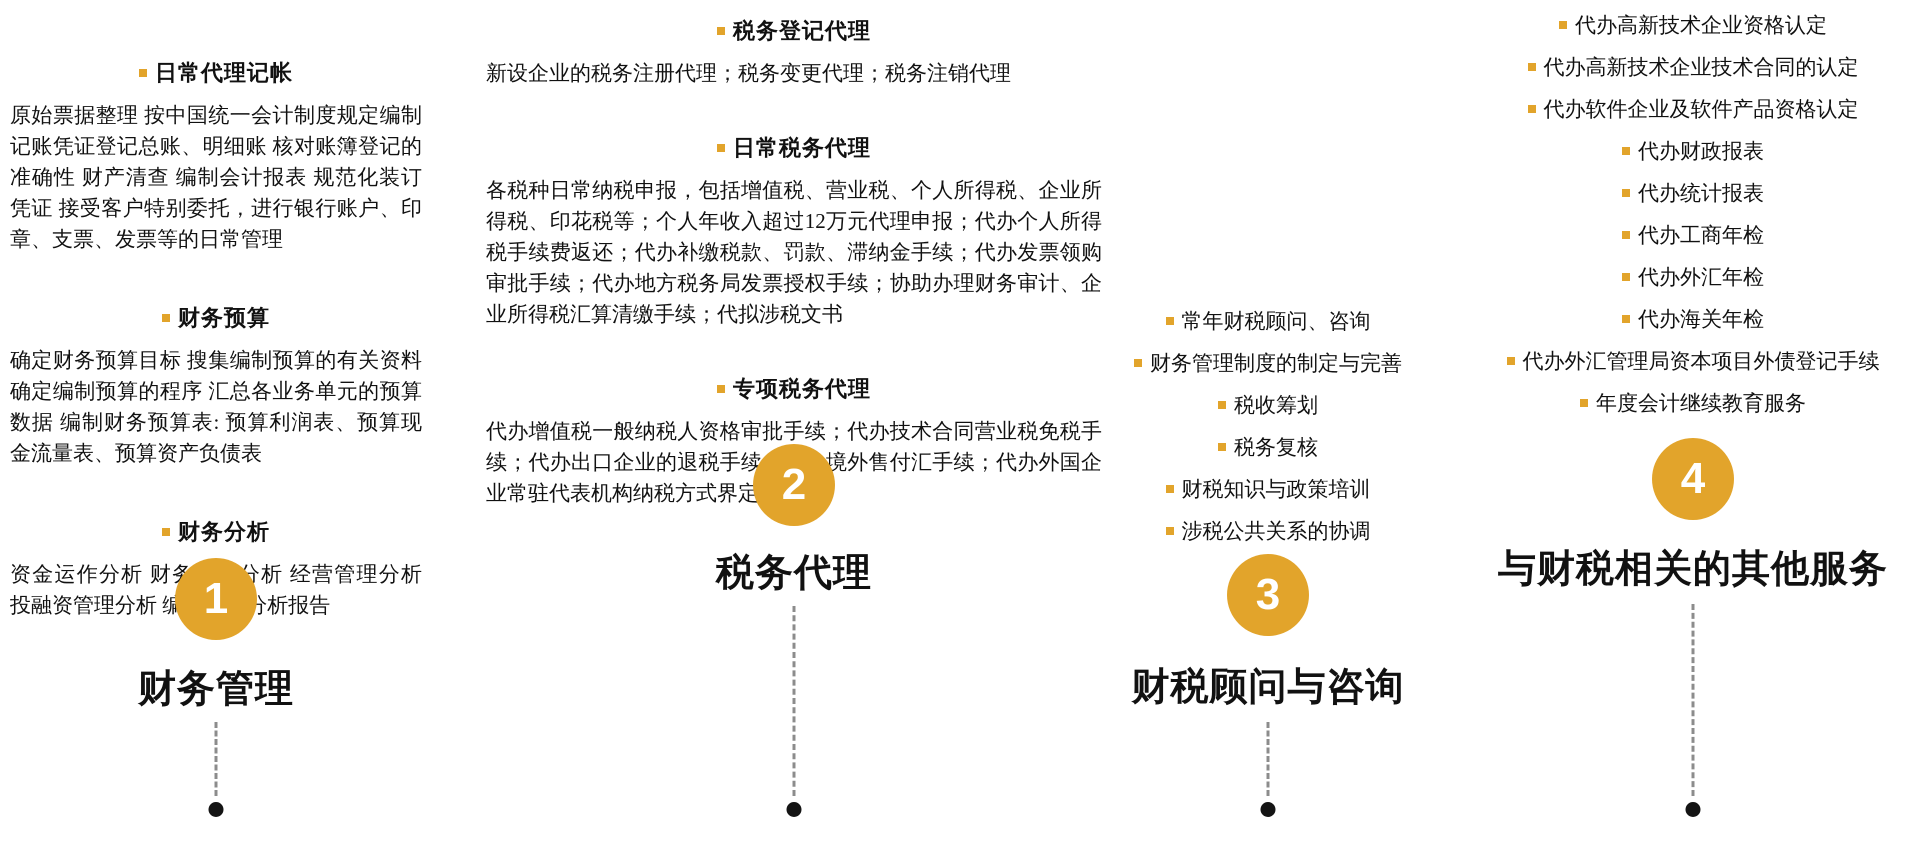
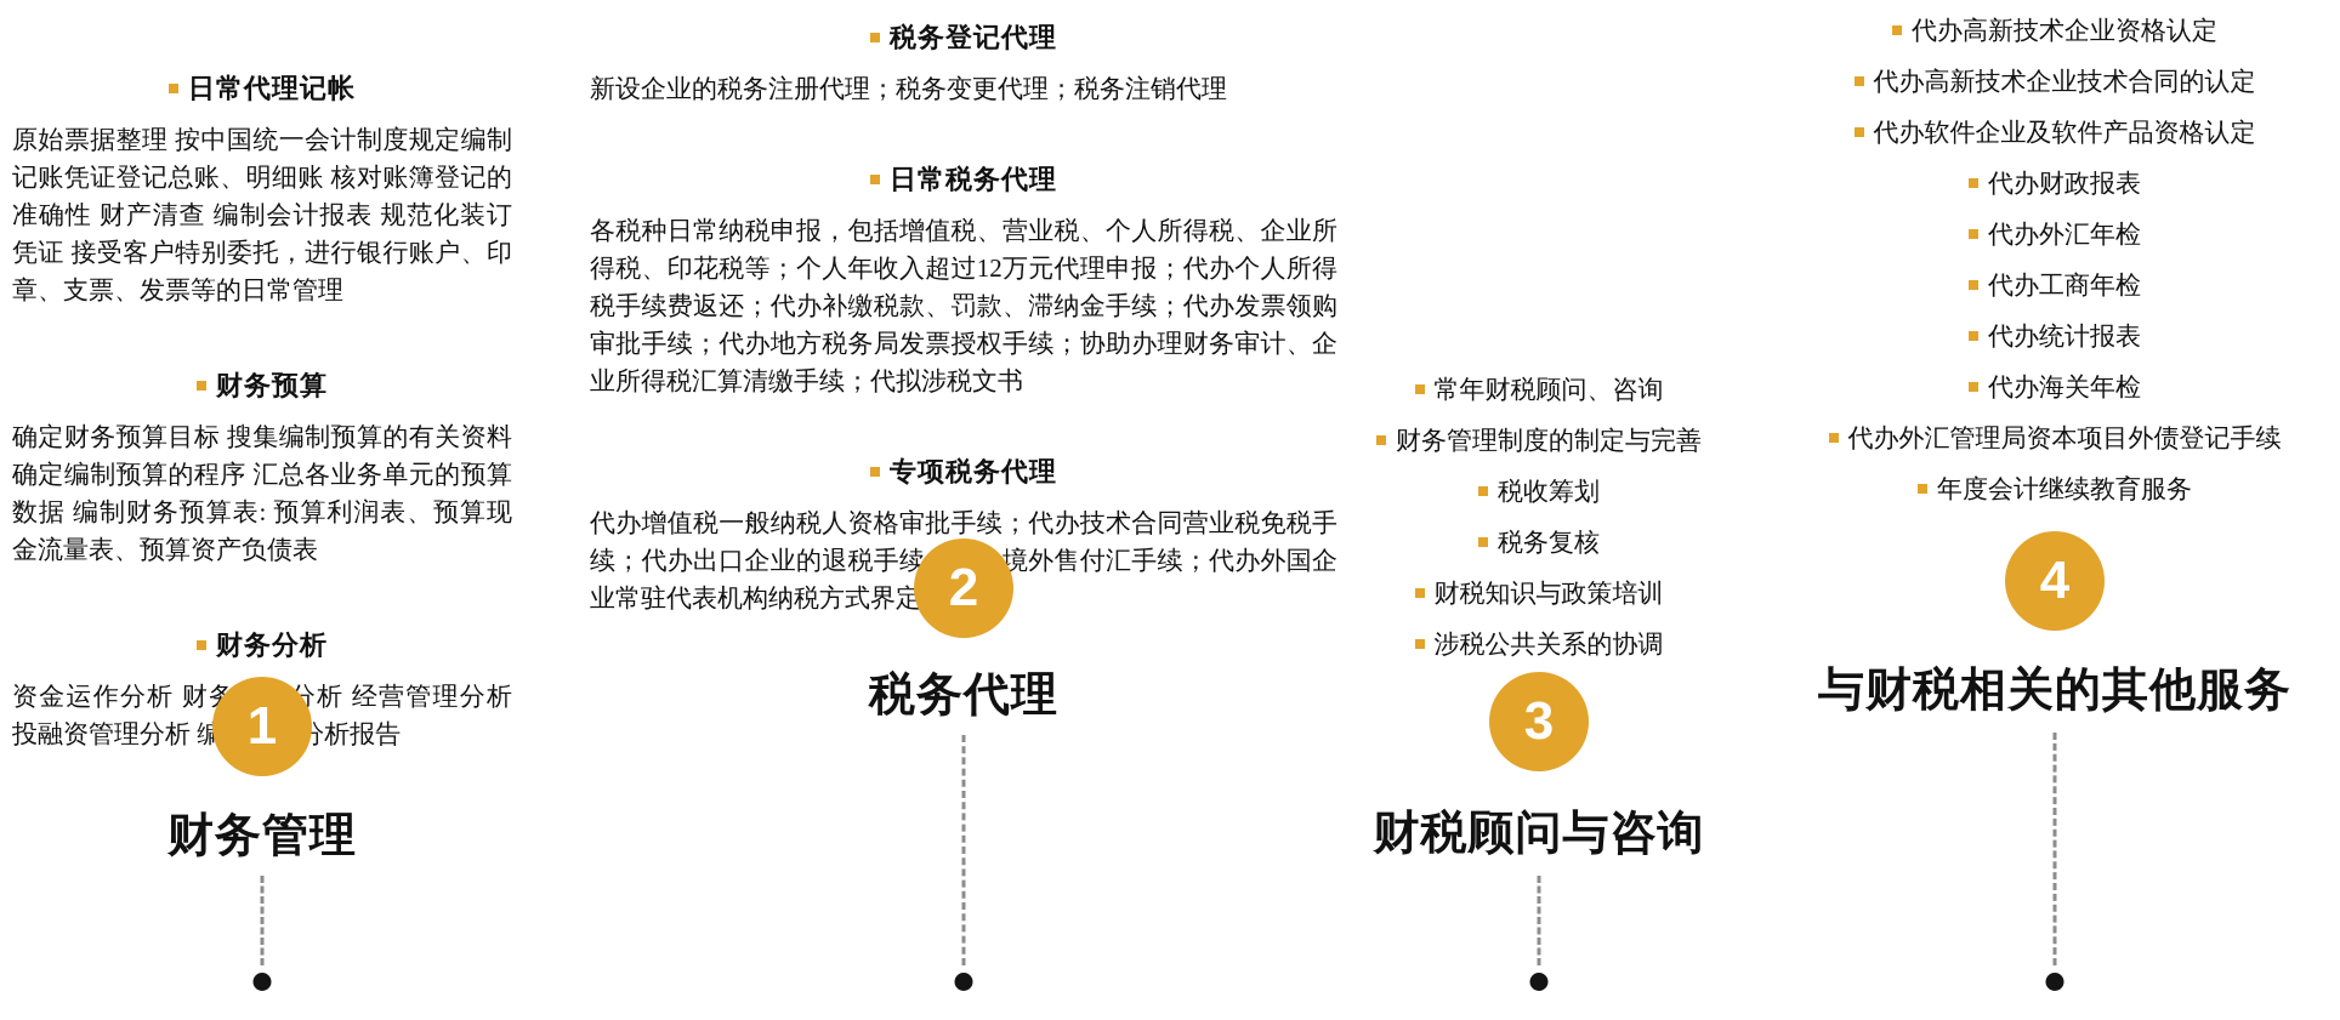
  日常代理记帐
  原始票据整理 按中国统一会计制度规定编制记账凭证登记总账、明细账 核对账簿登记的准确性 财产清查 编制会计报表 规范化装订凭证 接受客户特别委托，进行银行账户、印章、支票、发票等的日常管理
  财务预算
  确定财务预算目标 搜集编制预算的有关资料 确定编制预算的程序 汇总各业务单元的预算数据 编制财务预算表: 预算利润表、预算现金流量表、预算资产负债表
  财务分析
  资金运作分析 财分析 经营管理分析 投融资管理分析 编分析报告
  1
  财务管理
  税务登记代理
  新设企业的税务注册代理；税务变更代理；税务注销代理
  日常税务代理
  各税种日常纳税申报，包括增值税、营业税、个人所得税、企业所得税、印花税等；个人年收入超过12万元代理申报；代办个人所得税手续费返还；代办补缴税款、罚款、滞纳金手续；代办发票领购审批手续；代办地方税务局发票授权手续；协助办理财务审计、企业所得税汇算清缴手续；代拟涉税文书
  专项税务代理
  代办增值税一般纳税人资格审批手续；代办技术合同营业税免税手续；代办出口企业的退税手续境外售付汇手续；代办外国企业常驻代表机构纳税方式界定
  2
  税务代理
  常年财税顾问、咨询
  财务管理制度的制定与完善
  税收筹划
  税务复核
  财税知识与政策培训
  涉税公共关系的协调
  3
  财税顾问与咨询
  代办高新技术企业资格认定
  代办高新技术企业技术合同的认定
  代办软件企业及软件产品资格认定
  代办财政报表
- 代办统计报表
+ 代办外汇年检
  代办工商年检
- 代办外汇年检
+ 代办统计报表
  代办海关年检
  代办外汇管理局资本项目外债登记手续
  年度会计继续教育服务
  4
  与财税相关的其他服务
